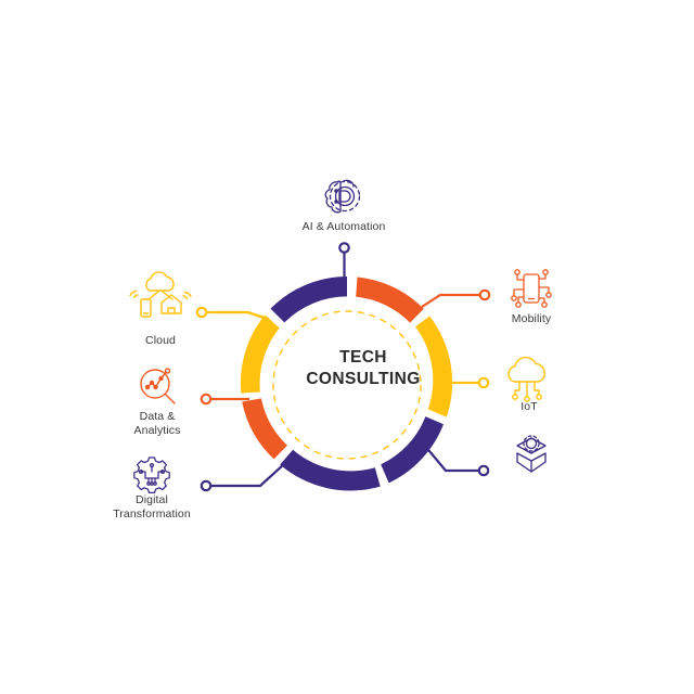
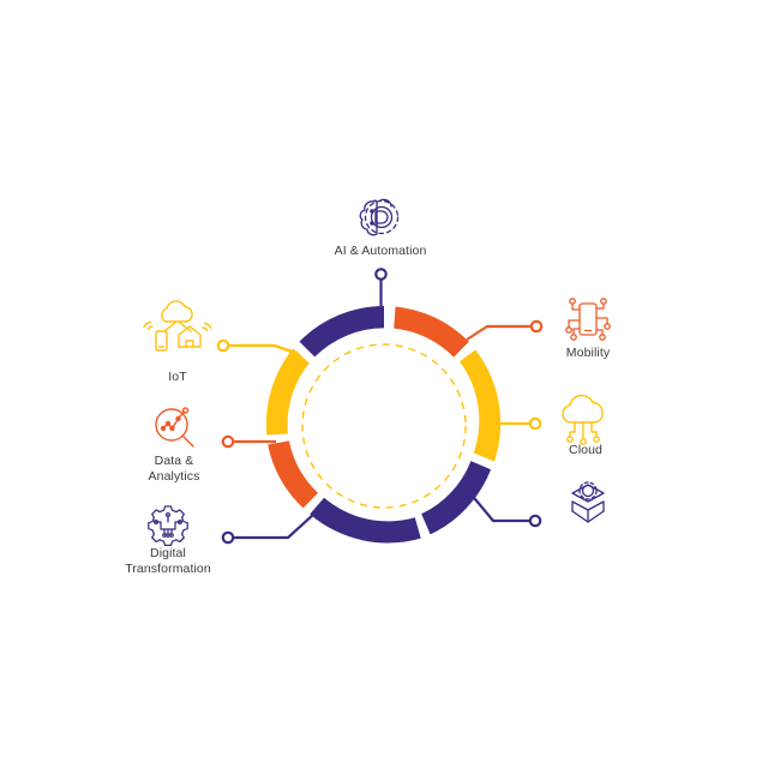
- TECH
- CONSULTING
  AI & Automation
  Mobility
- IoT
+ Cloud
  Digital
  Transformation
  Data &
  Analytics
- Cloud
+ IoT
